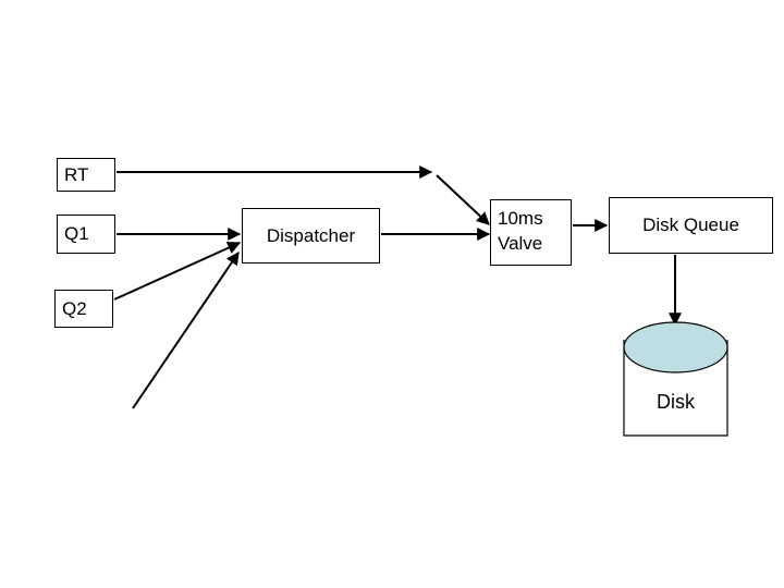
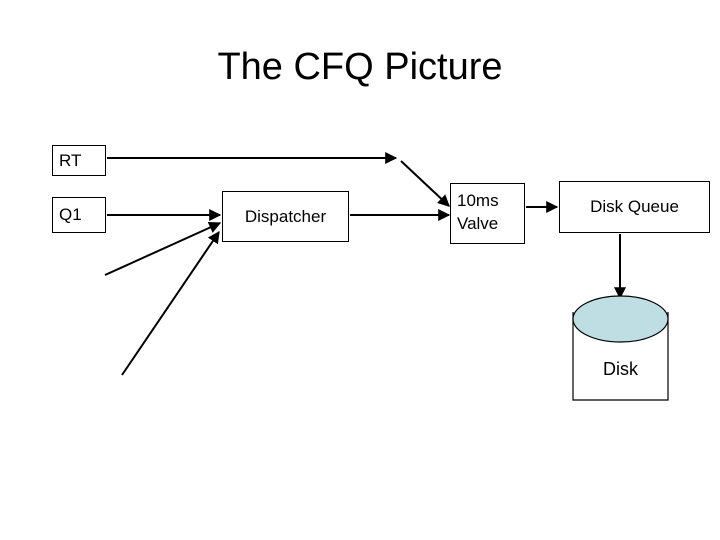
+ The CFQ Picture
  RT
  Q1
- Q2
  Dispatcher
  10ms
  Valve
  Disk Queue
  Disk
